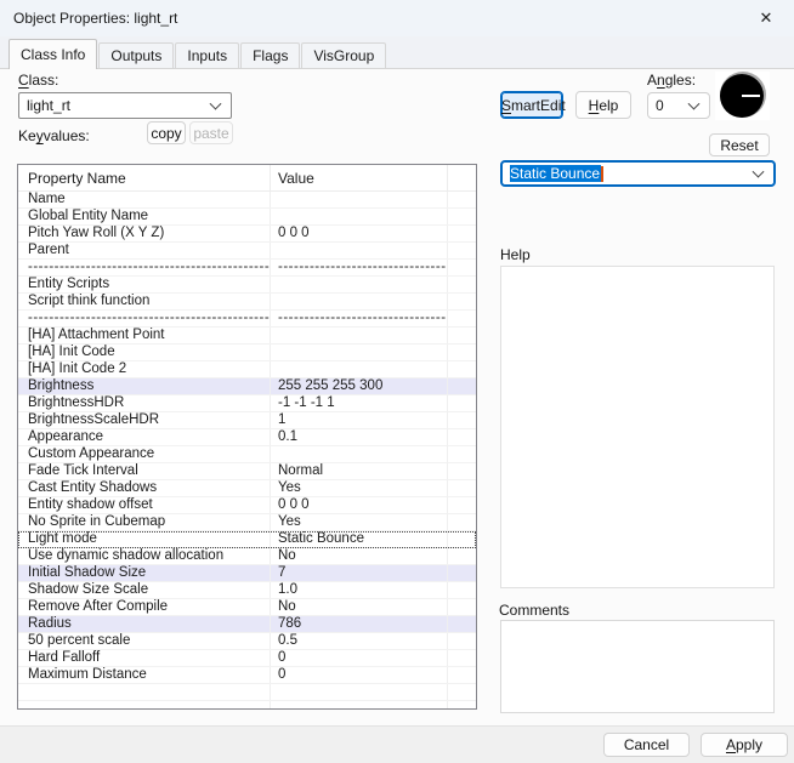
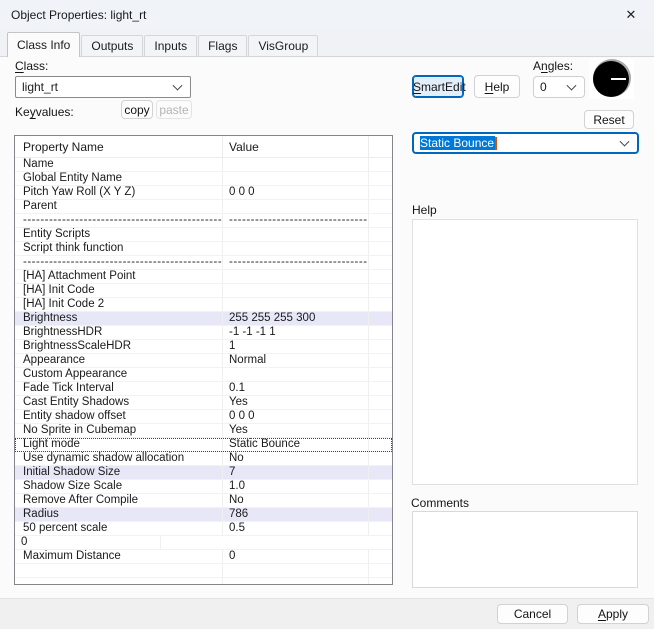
  Object Properties: light_rt
  ✕
  Class Info
  Outputs
  Inputs
  Flags
  VisGroup
  Class:
  light_rt
  Keyvalues:
  copy
  paste
  Property Name
  Value
  Name
  Global Entity Name
  Pitch Yaw Roll (X Y Z)
  0 0 0
  Parent
  ----------------------------------------------
  Entity Scripts
  Script think function
  ----------------------------------------------
  [HA] Attachment Point
  [HA] Init Code
  [HA] Init Code 2
  Brightness
  255 255 255 300
  BrightnessHDR
  -1 -1 -1 1
  BrightnessScaleHDR
  1
  Appearance
- 0.1
+ Normal
  Custom Appearance
  Fade Tick Interval
- Normal
+ 0.1
  Cast Entity Shadows
  Yes
  Entity shadow offset
  0 0 0
  No Sprite in Cubemap
  Yes
  Light mode
  Static Bounce
  Use dynamic shadow allocation
  No
  Initial Shadow Size
  7
  Shadow Size Scale
  1.0
  Remove After Compile
  No
  Radius
  786
  50 percent scale
  0.5
- Hard Falloff
  0
  Maximum Distance
  0
  SmartEdit
  Help
  Angles:
  0
  Reset
  Static Bounce
  Help
  Comments
  Cancel
  Apply
